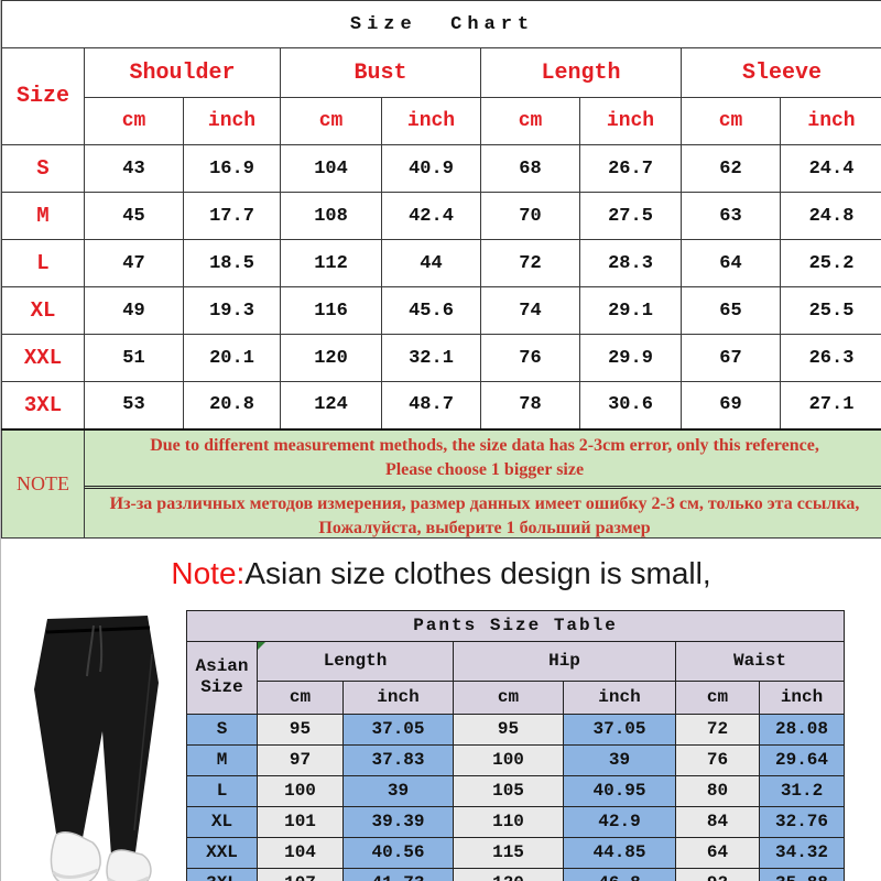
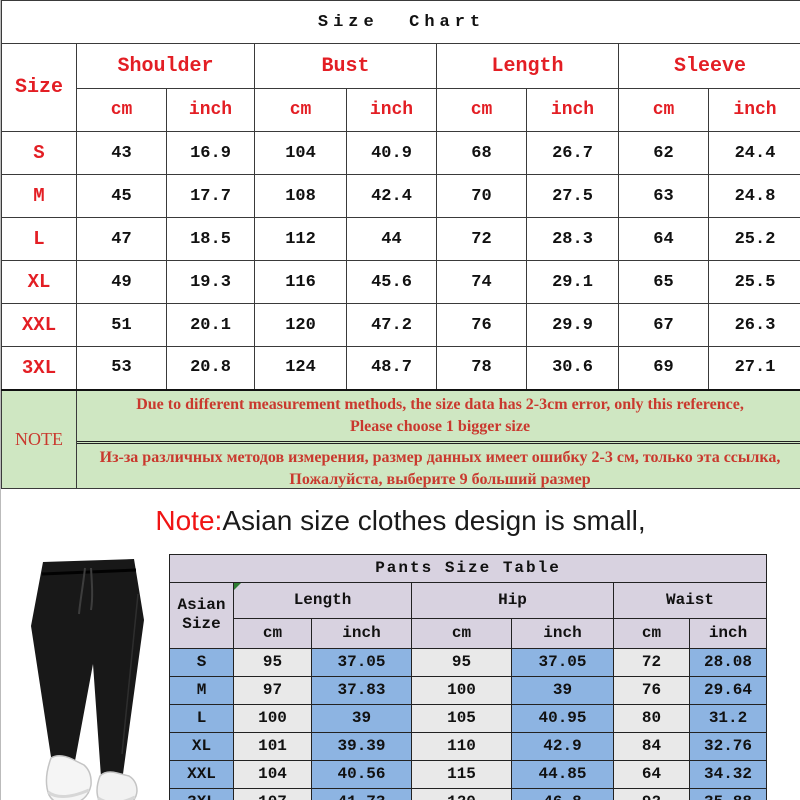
  Size Chart
  Size	Shoulder	Bust	Length	Sleeve
  cm	inch	cm	inch	cm	inch	cm	inch
  S	43	16.9	104	40.9	68	26.7	62	24.4
  M	45	17.7	108	42.4	70	27.5	63	24.8
  L	47	18.5	112	44	72	28.3	64	25.2
  XL	49	19.3	116	45.6	74	29.1	65	25.5
- XXL	51	20.1	120	32.1	76	29.9	67	26.3
+ XXL	51	20.1	120	47.2	76	29.9	67	26.3
  3XL	53	20.8	124	48.7	78	30.6	69	27.1
- NOTE	Due to different measurement methods, the size data has 2-3cm error, only this reference, Please choose 1 bigger size Из-за различных методов измерения, размер данных имеет ошибку 2-3 см, только эта ссылка, Пожалуйста, выберите 1 больший размер
+ NOTE	Due to different measurement methods, the size data has 2-3cm error, only this reference, Please choose 1 bigger size Из-за различных методов измерения, размер данных имеет ошибку 2-3 см, только эта ссылка, Пожалуйста, выберите 9 больший размер
  Note:Asian size clothes design is small,
  Pants Size Table
  Asian Size	Length	Hip	Waist
  cm	inch	cm	inch	cm	inch
  S	95	37.05	95	37.05	72	28.08
  M	97	37.83	100	39	76	29.64
  L	100	39	105	40.95	80	31.2
  XL	101	39.39	110	42.9	84	32.76
  XXL	104	40.56	115	44.85	64	34.32
